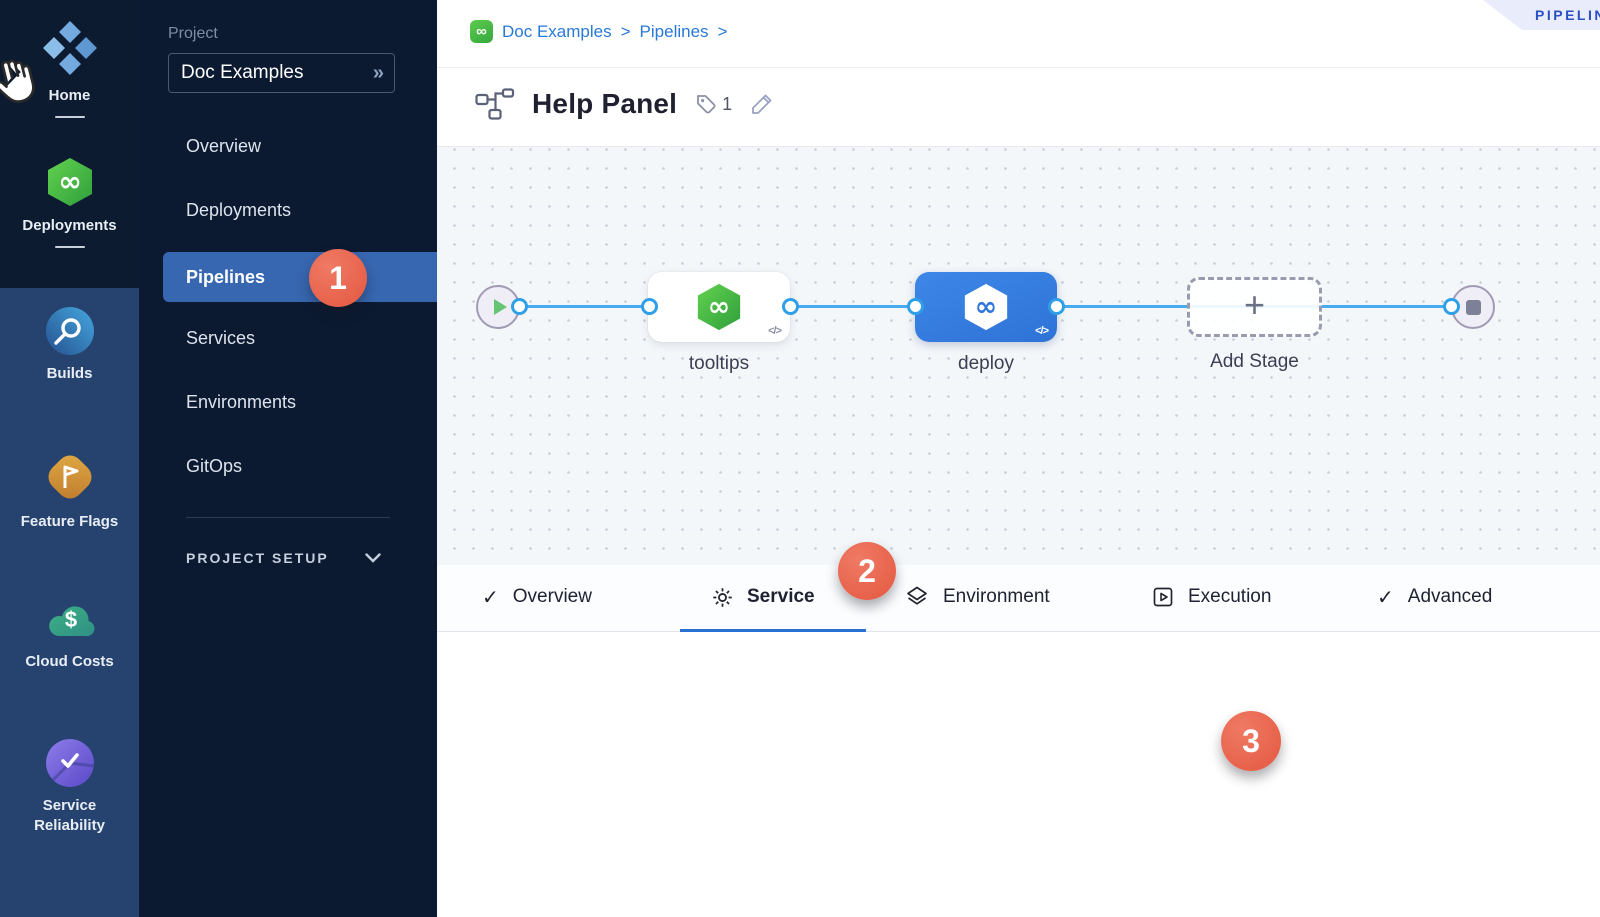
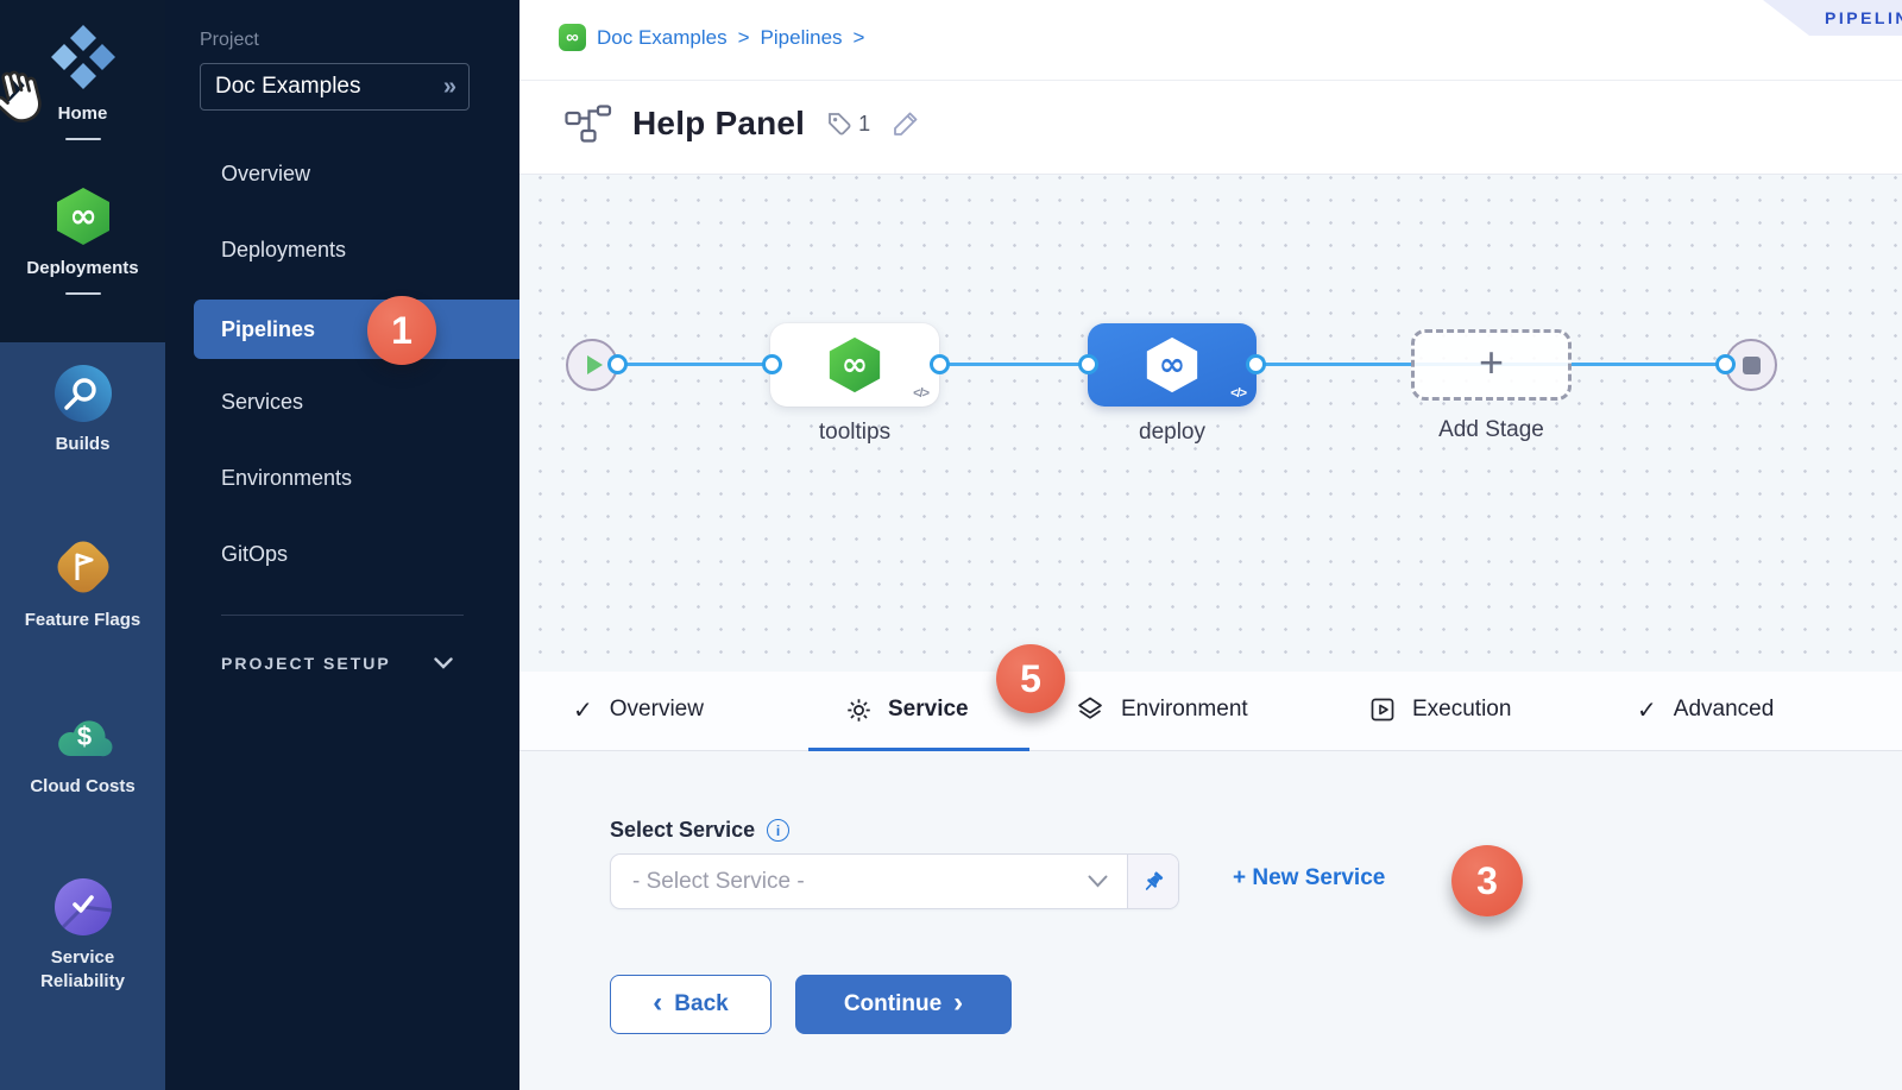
  Home
  ∞
  Deployments
  Builds
  Feature Flags
  $
  Cloud Costs
  Service Reliability
  Project
  Doc Examples
  »
  Overview
  Deployments
  Pipelines
  Services
  Environments
  GitOps
  PROJECT SETUP
  ∞
  Doc Examples
  >
  Pipelines
  >
  PIPELI
  Help Panel
  1
  ∞
  </>
  ∞
  </>
  +
  tooltips
  deploy
  Add Stage
  ✓
  Overview
  Service
  Environment
  Execution
  ✓
  Advanced
+ Select Service
+ i
+ - Select Service -
+ + New Service
+ ‹
+ Back
+ Continue
+ ›
  1
- 2
+ 5
  3
